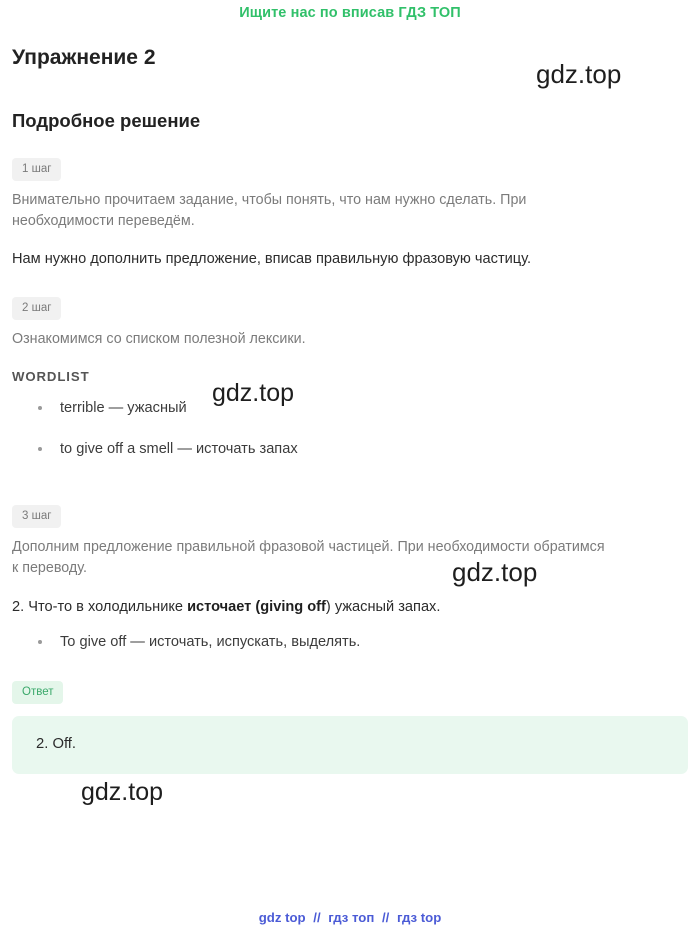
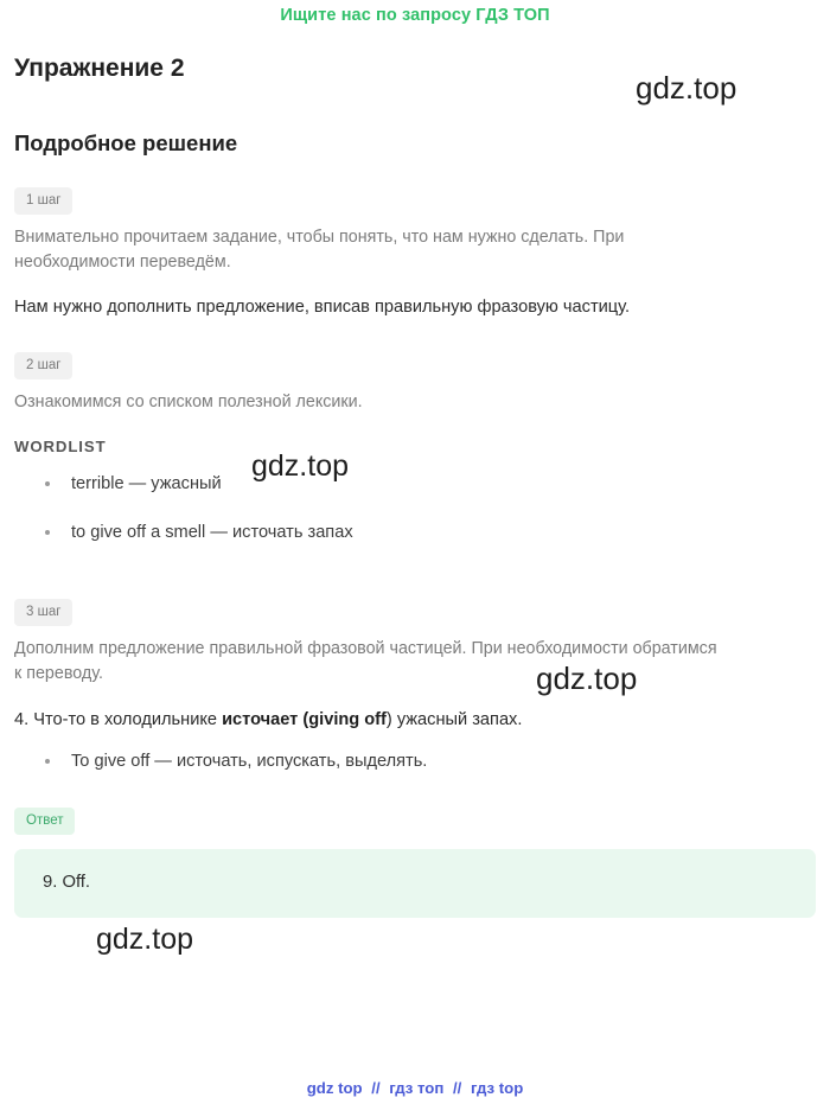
- Ищите нас по вписав ГДЗ ТОП
+ Ищите нас по запросу ГДЗ ТОП
  Упражнение 2
  Подробное решение
  1 шаг
  Внимательно прочитаем задание, чтобы понять, что нам нужно сделать. При необходимости переведём.
  Нам нужно дополнить предложение, вписав правильную фразовую частицу.
  2 шаг
  Ознакомимся со списком полезной лексики.
  WORDLIST
  terrible — ужасный
  to give off a smell — источать запах
  3 шаг
  Дополним предложение правильной фразовой частицей. При необходимости обратимся к переводу.
- 2. Что-то в холодильнике источает (giving off) ужасный запах.
+ 4. Что-то в холодильнике источает (giving off) ужасный запах.
  To give off — источать, испускать, выделять.
  Ответ
- 2. Off.
+ 9. Off.
  gdz.top
  gdz.top
  gdz.top
  gdz.top
  gdz top // гдз топ // гдз top
